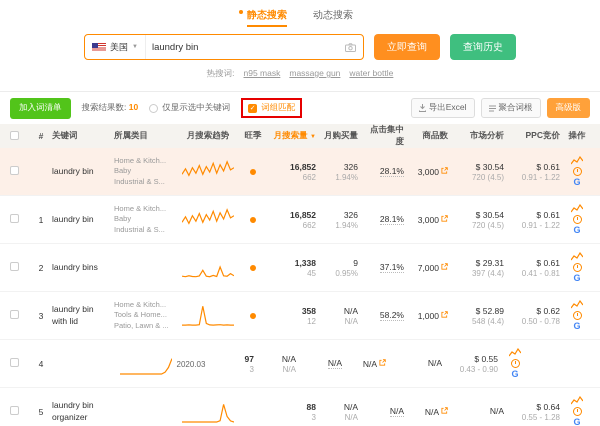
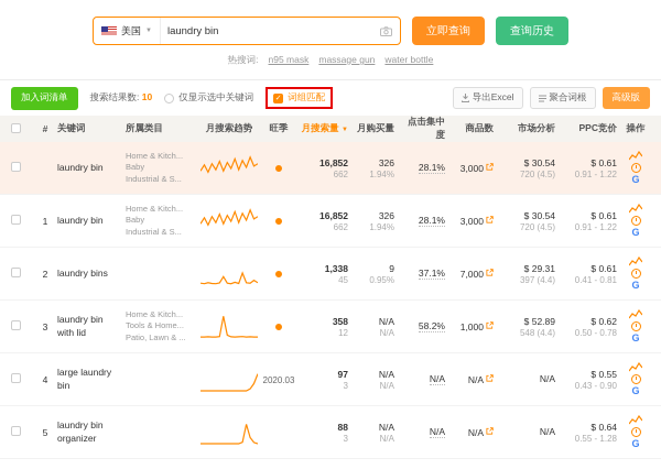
- 静态搜索
- 动态搜索
  美国
  laundry bin
  立即查询
  查询历史
  热搜词:
  n95 mask
  massage gun
  water bottle
  加入词清单
  搜索结果数: 10
  仅显示选中关键词
  词组匹配
  导出Excel
  聚合词根
  高级版
  #
  关键词
  所属类目
  月搜索趋势
  旺季
  月搜索量
  月购买量
  点击集中度
  商品数
  市场分析
  PPC竞价
  操作
  laundry bin
  Home & Kitch...
  Baby
  Industrial & S...
  16,852
  662
  326
  1.94%
  28.1%
  3,000
  $ 30.54
  720 (4.5)
  $ 0.61
  0.91 - 1.22
  G
  1
  laundry bin
  Home & Kitch...
  Baby
  Industrial & S...
  16,852
  662
  326
  1.94%
  28.1%
  3,000
  $ 30.54
  720 (4.5)
  $ 0.61
  0.91 - 1.22
  G
  2
  laundry bins
  1,338
  45
  9
  0.95%
  37.1%
  7,000
  $ 29.31
  397 (4.4)
  $ 0.61
  0.41 - 0.81
  G
  3
  laundry bin with lid
  Home & Kitch...
  Tools & Home...
  Patio, Lawn & ...
  358
  12
  N/A
  N/A
  58.2%
  1,000
  $ 52.89
  548 (4.4)
  $ 0.62
  0.50 - 0.78
  G
  4
+ large laundry bin
  2020.03
  97
  3
  N/A
  N/A
  N/A
  N/A
  N/A
  $ 0.55
  0.43 - 0.90
  G
  5
  laundry bin organizer
  88
  3
  N/A
  N/A
  N/A
  N/A
  N/A
  $ 0.64
  0.55 - 1.28
  G
